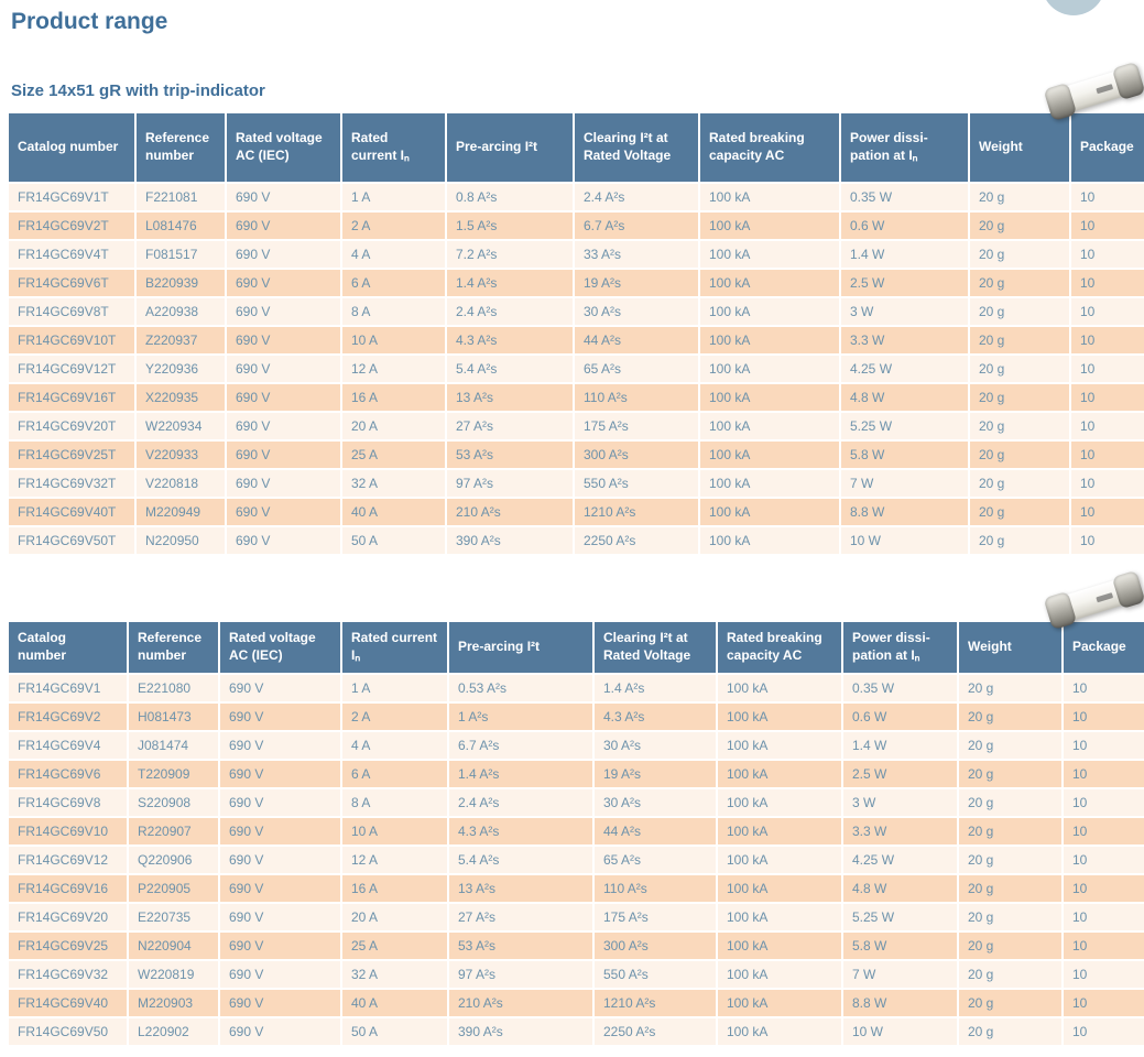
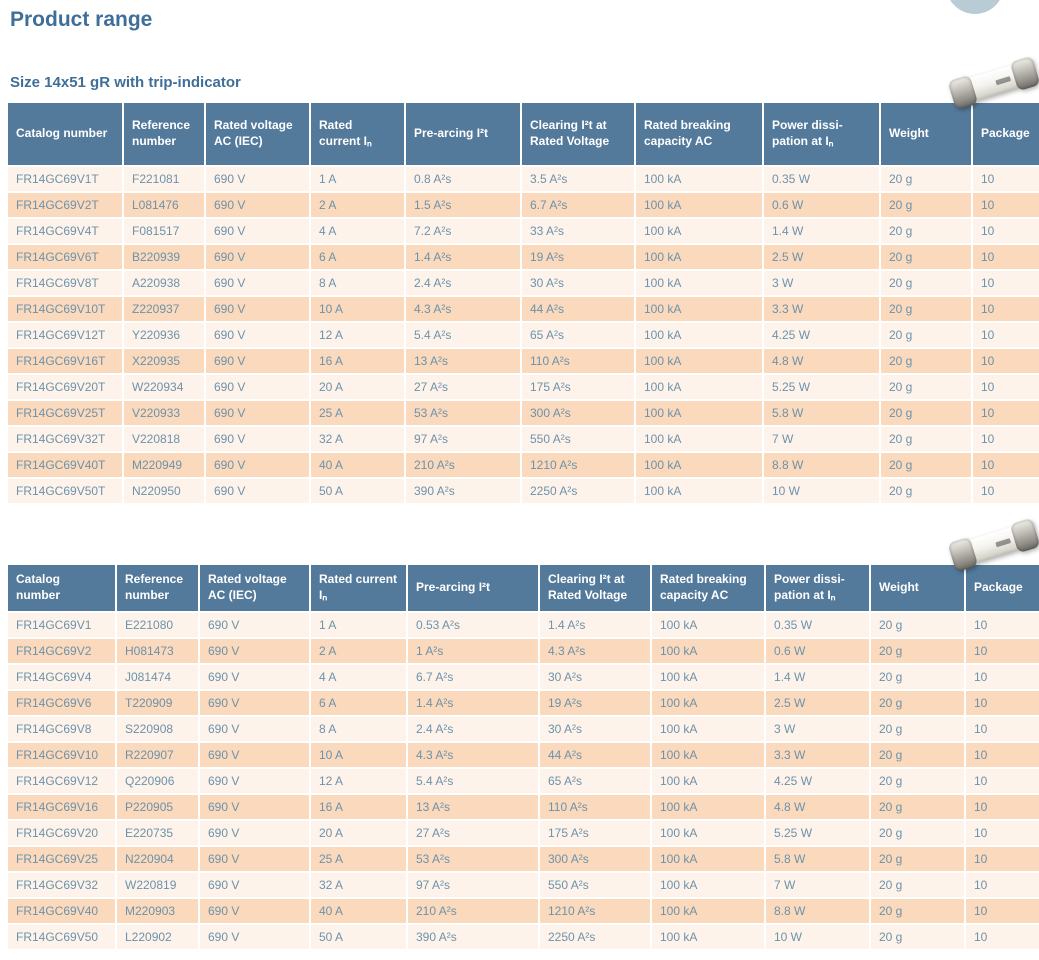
  Product range
  Size 14x51 gR with trip-indicator
  Catalog number	Reference number	Rated voltage AC (IEC)	Rated current Iₙ	Pre-arcing I²t	Clearing I²t at Rated Voltage	Rated breaking capacity AC	Power dissi-pation at Iₙ	Weight	Package
- FR14GC69V1T	F221081	690 V	1 A	0.8 A²s	2.4 A²s	100 kA	0.35 W	20 g	10
+ FR14GC69V1T	F221081	690 V	1 A	0.8 A²s	3.5 A²s	100 kA	0.35 W	20 g	10
  FR14GC69V2T	L081476	690 V	2 A	1.5 A²s	6.7 A²s	100 kA	0.6 W	20 g	10
  FR14GC69V4T	F081517	690 V	4 A	7.2 A²s	33 A²s	100 kA	1.4 W	20 g	10
  FR14GC69V6T	B220939	690 V	6 A	1.4 A²s	19 A²s	100 kA	2.5 W	20 g	10
  FR14GC69V8T	A220938	690 V	8 A	2.4 A²s	30 A²s	100 kA	3 W	20 g	10
  FR14GC69V10T	Z220937	690 V	10 A	4.3 A²s	44 A²s	100 kA	3.3 W	20 g	10
  FR14GC69V12T	Y220936	690 V	12 A	5.4 A²s	65 A²s	100 kA	4.25 W	20 g	10
  FR14GC69V16T	X220935	690 V	16 A	13 A²s	110 A²s	100 kA	4.8 W	20 g	10
  FR14GC69V20T	W220934	690 V	20 A	27 A²s	175 A²s	100 kA	5.25 W	20 g	10
  FR14GC69V25T	V220933	690 V	25 A	53 A²s	300 A²s	100 kA	5.8 W	20 g	10
  FR14GC69V32T	V220818	690 V	32 A	97 A²s	550 A²s	100 kA	7 W	20 g	10
  FR14GC69V40T	M220949	690 V	40 A	210 A²s	1210 A²s	100 kA	8.8 W	20 g	10
  FR14GC69V50T	N220950	690 V	50 A	390 A²s	2250 A²s	100 kA	10 W	20 g	10
  Catalog number	Reference number	Rated voltage AC (IEC)	Rated current Iₙ	Pre-arcing I²t	Clearing I²t at Rated Voltage	Rated breaking capacity AC	Power dissi-pation at Iₙ	Weight	Package
  FR14GC69V1	E221080	690 V	1 A	0.53 A²s	1.4 A²s	100 kA	0.35 W	20 g	10
  FR14GC69V2	H081473	690 V	2 A	1 A²s	4.3 A²s	100 kA	0.6 W	20 g	10
  FR14GC69V4	J081474	690 V	4 A	6.7 A²s	30 A²s	100 kA	1.4 W	20 g	10
  FR14GC69V6	T220909	690 V	6 A	1.4 A²s	19 A²s	100 kA	2.5 W	20 g	10
  FR14GC69V8	S220908	690 V	8 A	2.4 A²s	30 A²s	100 kA	3 W	20 g	10
  FR14GC69V10	R220907	690 V	10 A	4.3 A²s	44 A²s	100 kA	3.3 W	20 g	10
  FR14GC69V12	Q220906	690 V	12 A	5.4 A²s	65 A²s	100 kA	4.25 W	20 g	10
  FR14GC69V16	P220905	690 V	16 A	13 A²s	110 A²s	100 kA	4.8 W	20 g	10
  FR14GC69V20	E220735	690 V	20 A	27 A²s	175 A²s	100 kA	5.25 W	20 g	10
  FR14GC69V25	N220904	690 V	25 A	53 A²s	300 A²s	100 kA	5.8 W	20 g	10
  FR14GC69V32	W220819	690 V	32 A	97 A²s	550 A²s	100 kA	7 W	20 g	10
  FR14GC69V40	M220903	690 V	40 A	210 A²s	1210 A²s	100 kA	8.8 W	20 g	10
  FR14GC69V50	L220902	690 V	50 A	390 A²s	2250 A²s	100 kA	10 W	20 g	10
